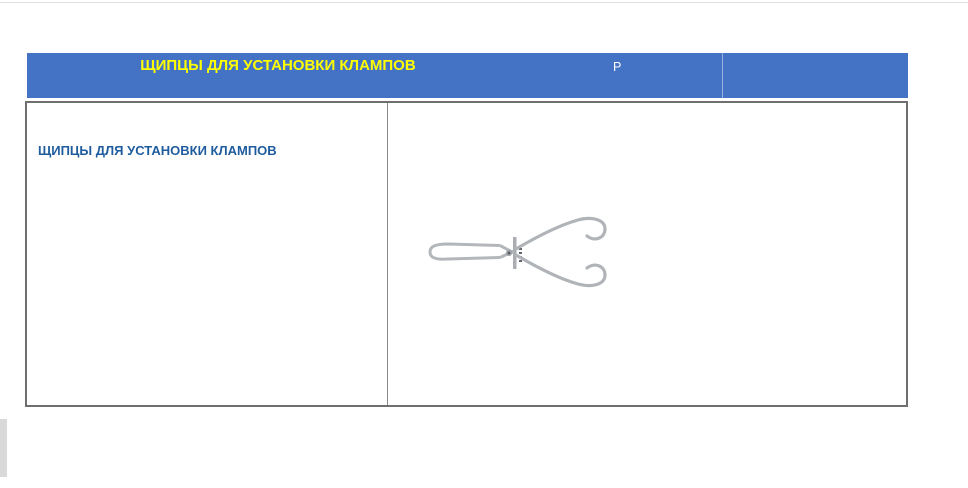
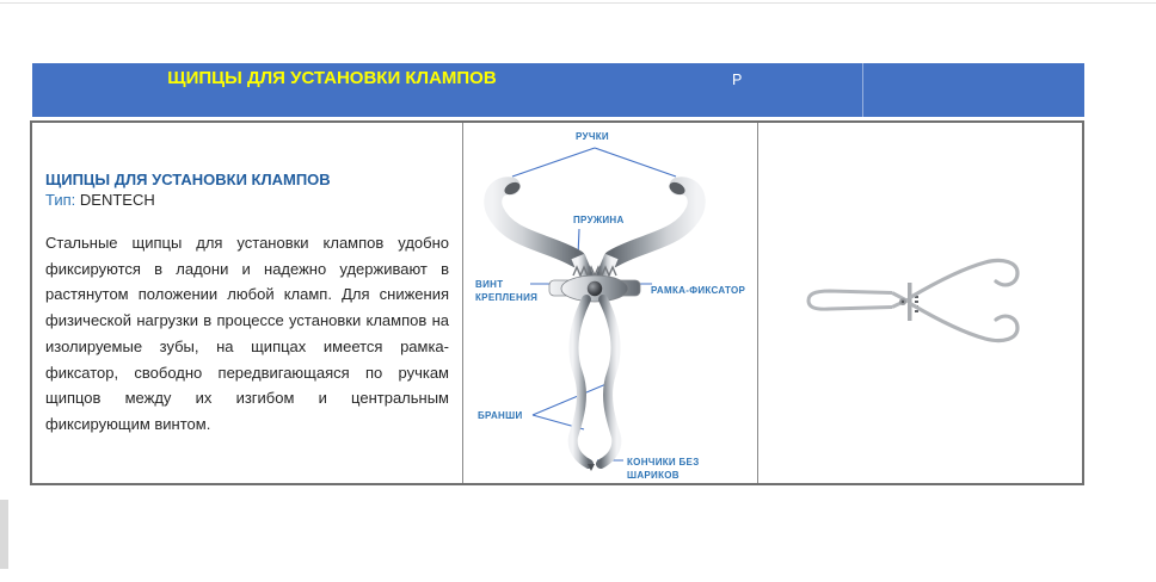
  ЩИПЦЫ ДЛЯ УСТАНОВКИ КЛАМПОВ
  Р
  ЩИПЦЫ ДЛЯ УСТАНОВКИ КЛАМПОВ
+ Тип: DENTECH
+ Стальные щипцы для установки клампов удобно фиксируются в ладони и надежно удерживают в растянутом положении любой кламп. Для снижения физической нагрузки в процессе установки клампов на изолируемые зубы, на щипцах имеется рамка-фиксатор, свободно передвигающаяся по ручкам щипцов между их изгибом и центральным фиксирующим винтом.
+ РУЧКИ
+ ПРУЖИНА
+ ВИНТ КРЕПЛЕНИЯ
+ РАМКА-ФИКСАТОР
+ БРАНШИ
+ КОНЧИКИ БЕЗ ШАРИКОВ
